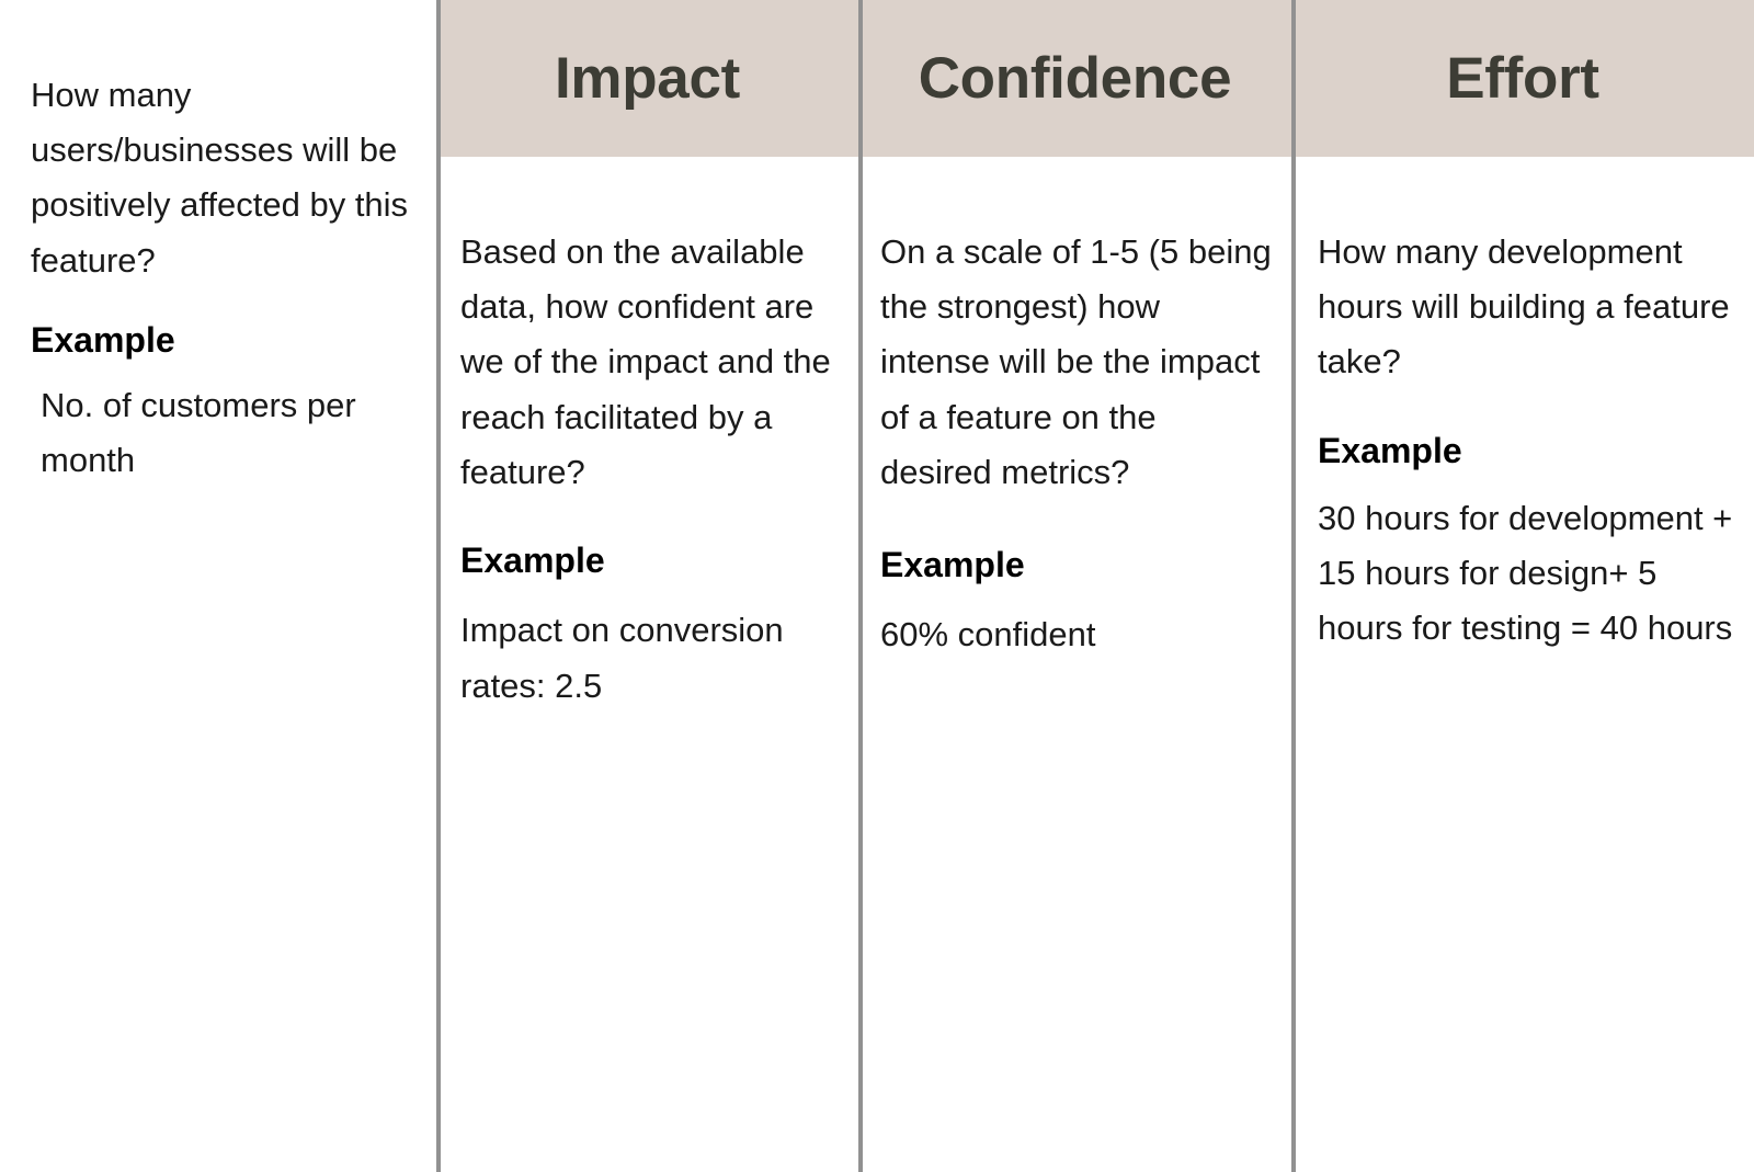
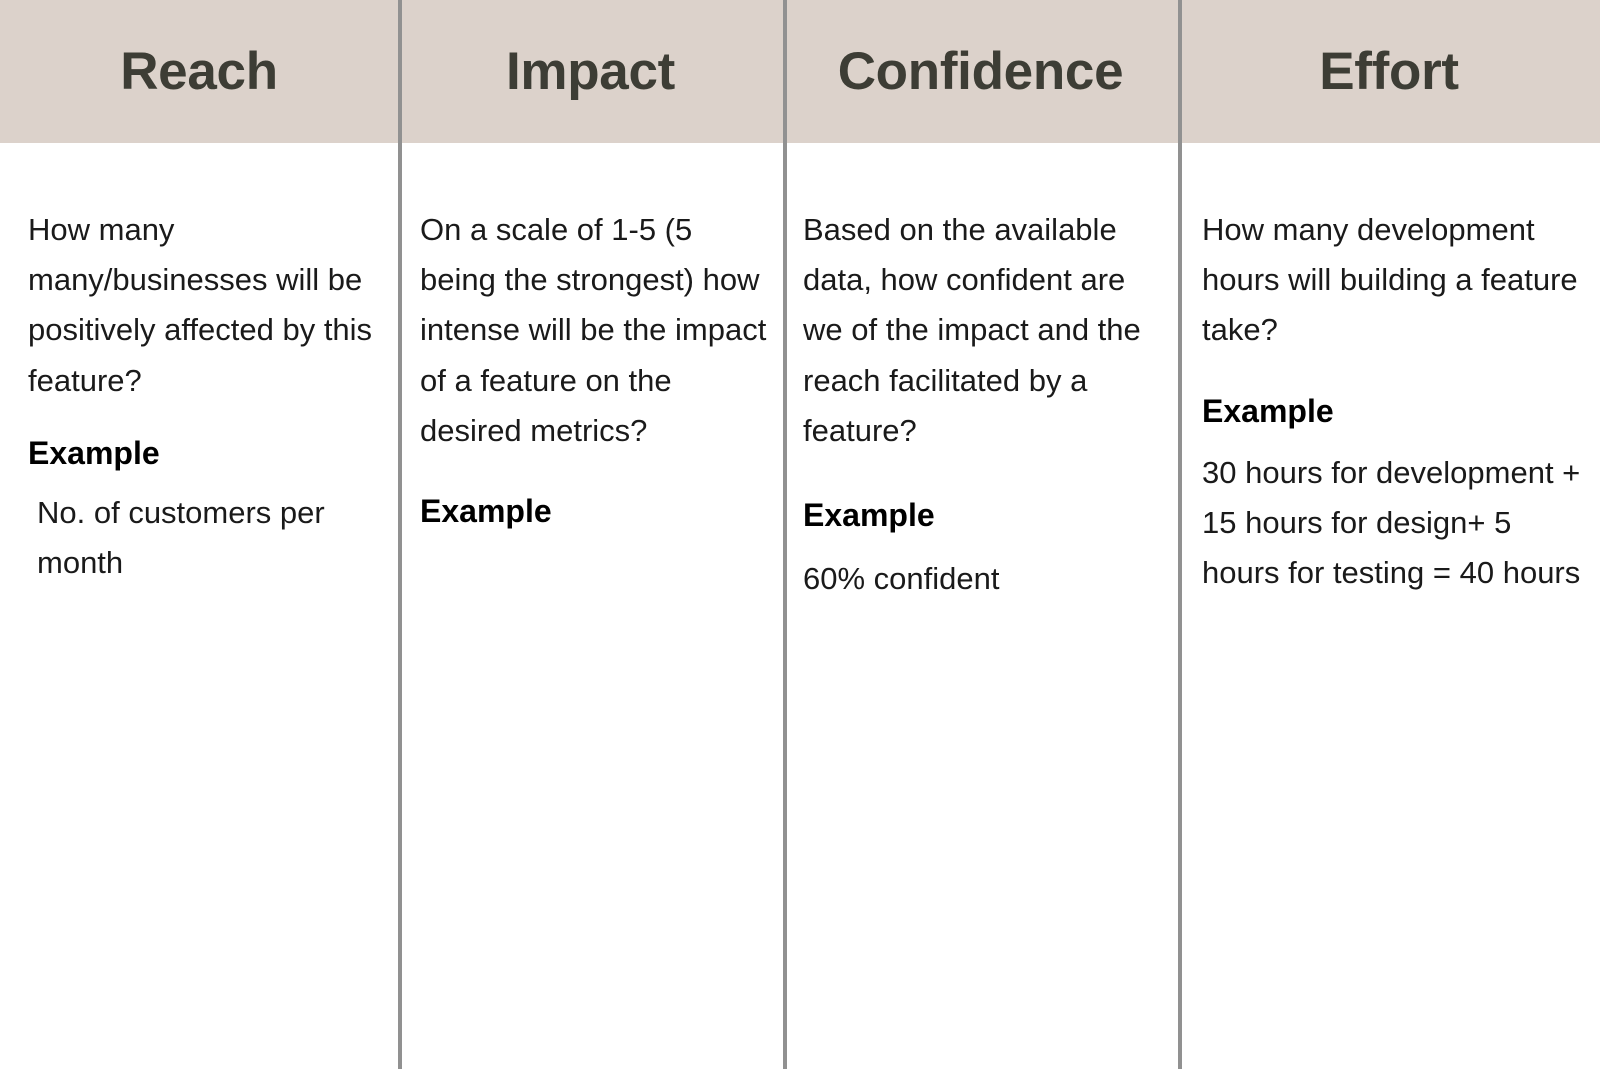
+ Reach
- How many users/businesses will be positively affected by this feature?
+ How many many/businesses will be positively affected by this feature?
  Example
  No. of customers per month
  Impact
- Based on the available data, how confident are we of the impact and the reach facilitated by a feature?
+ On a scale of 1-5 (5 being the strongest) how intense will be the impact of a feature on the desired metrics?
  Example
- Impact on conversion rates: 2.5
  Confidence
- On a scale of 1-5 (5 being the strongest) how intense will be the impact of a feature on the desired metrics?
+ Based on the available data, how confident are we of the impact and the reach facilitated by a feature?
  Example
  60% confident
  Effort
  How many development hours will building a feature take?
  Example
  30 hours for development + 15 hours for design+ 5 hours for testing = 40 hours
